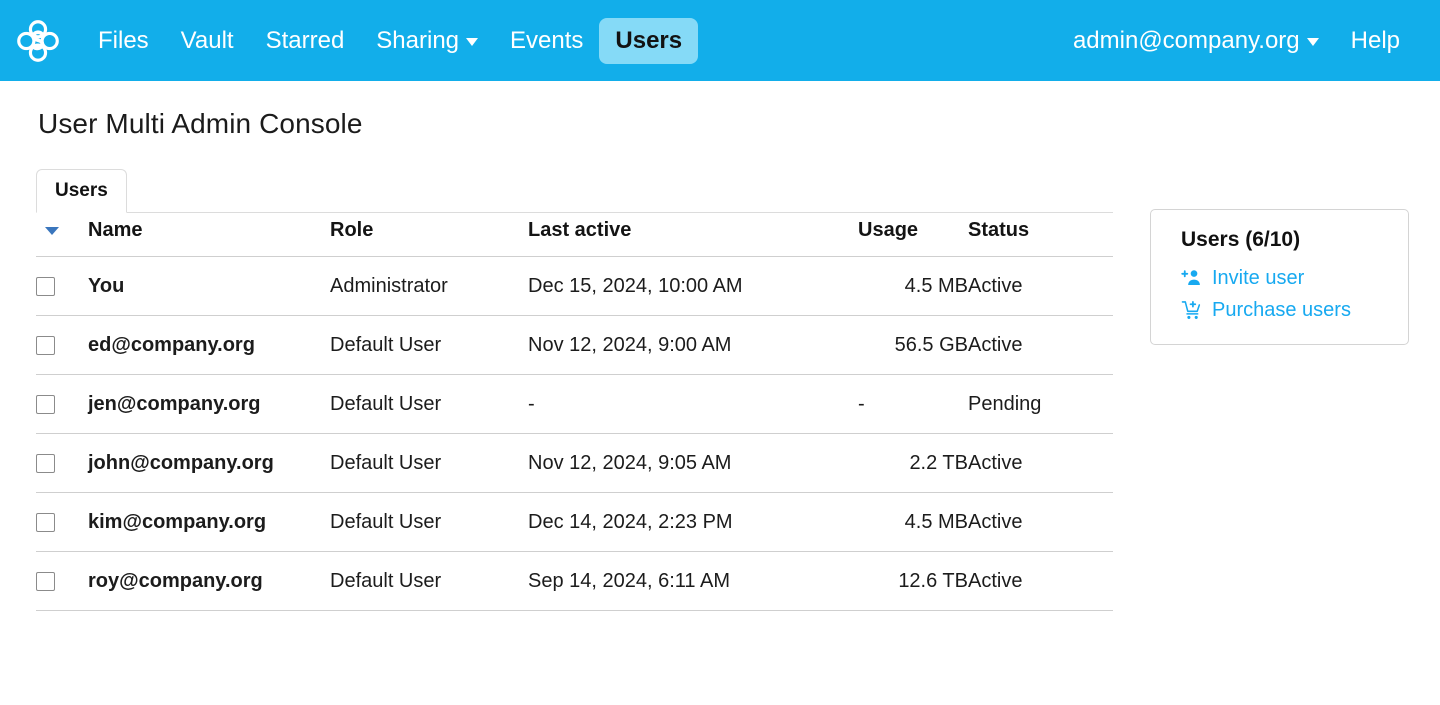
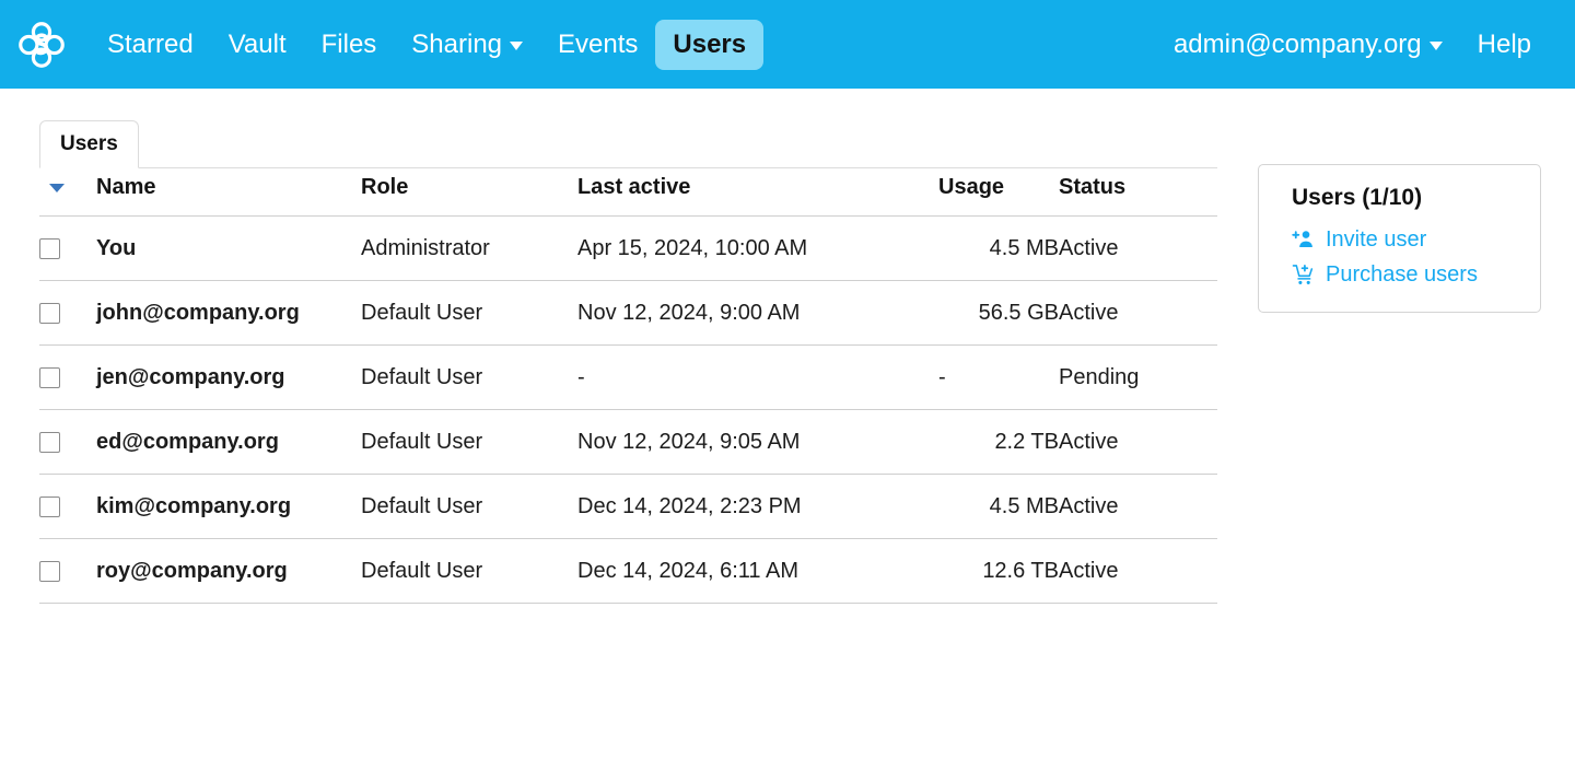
- Files
+ Starred
  Vault
- Starred
+ Files
  Sharing
  Events
  Users
  admin@company.org
  Help
- User Multi Admin Console
  Users
  	Name	Role	Last active	Usage	Status
- 	You	Administrator	Dec 15, 2024, 10:00 AM	4.5 MB	Active
+ 	You	Administrator	Apr 15, 2024, 10:00 AM	4.5 MB	Active
- 	ed@company.org	Default User	Nov 12, 2024, 9:00 AM	56.5 GB	Active
+ 	john@company.org	Default User	Nov 12, 2024, 9:00 AM	56.5 GB	Active
  	jen@company.org	Default User	-	-	Pending
- 	john@company.org	Default User	Nov 12, 2024, 9:05 AM	2.2 TB	Active
+ 	ed@company.org	Default User	Nov 12, 2024, 9:05 AM	2.2 TB	Active
  	kim@company.org	Default User	Dec 14, 2024, 2:23 PM	4.5 MB	Active
- 	roy@company.org	Default User	Sep 14, 2024, 6:11 AM	12.6 TB	Active
+ 	roy@company.org	Default User	Dec 14, 2024, 6:11 AM	12.6 TB	Active
- Users (6/10)
+ Users (1/10)
  Invite user
  Purchase users
